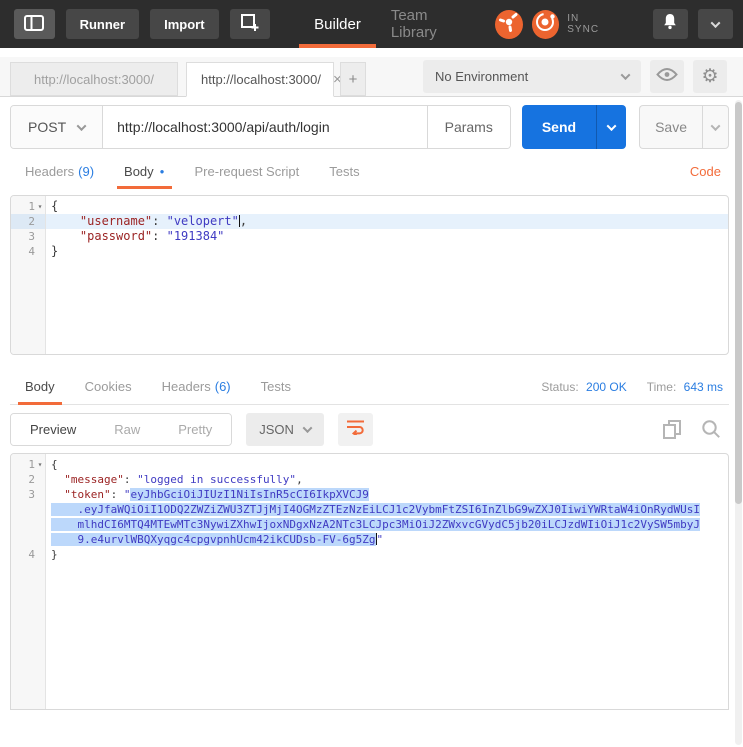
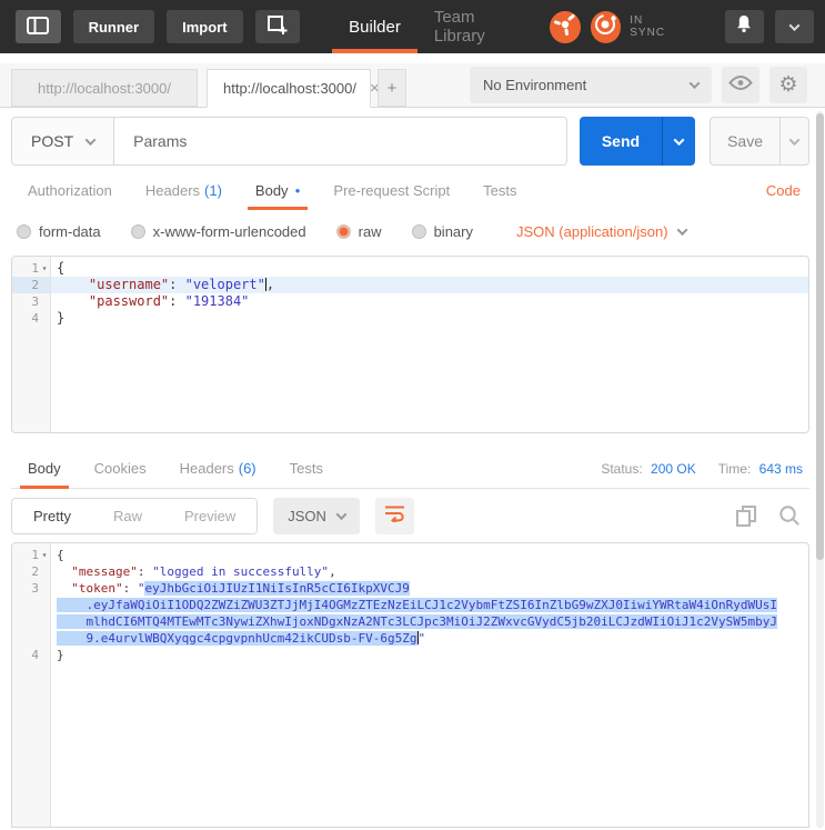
  Runner
  Import
  Builder
  Team Library
  IN SYNC
  http://localhost:3000/
  http://localhost:3000/
  ×
  +
  No Environment
  ⚙
  POST
- http://localhost:3000/api/auth/login
  Params
  Send
  Save
+ Authorization
  Headers
- (9)
+ (1)
  Body
  ●
  Pre-request Script
  Tests
  Code
+ form-data
+ x-www-form-urlencoded
+ raw
+ binary
+ JSON (application/json)
  1
  ▾
  2
  3
  4
  {
  "username": "velopert",
  "password": "191384"
  }
  Body
  Cookies
  Headers
  (6)
  Tests
  Status: 200 OK
  Time: 643 ms
- Preview
+ Pretty
  Raw
- Pretty
+ Preview
  JSON
  1
  ▾
  2
  3
  4
  {
  "message": "logged in successfully",
  "token": "eyJhbGciOiJIUzI1NiIsInR5cCI6IkpXVCJ9
  .eyJfaWQiOiI1ODQ2ZWZiZWU3ZTJjMjI4OGMzZTEzNzEiLCJ1c2VybmFtZSI6InZlbG9wZXJ0IiwiYWRtaW4iOnRydWUsI
  mlhdCI6MTQ4MTEwMTc3NywiZXhwIjoxNDgxNzA2NTc3LCJpc3MiOiJ2ZWxvcGVydC5jb20iLCJzdWIiOiJ1c2VySW5mbyJ
  9.e4urvlWBQXyqgc4cpgvpnhUcm42ikCUDsb-FV-6g5Zg"
  }
